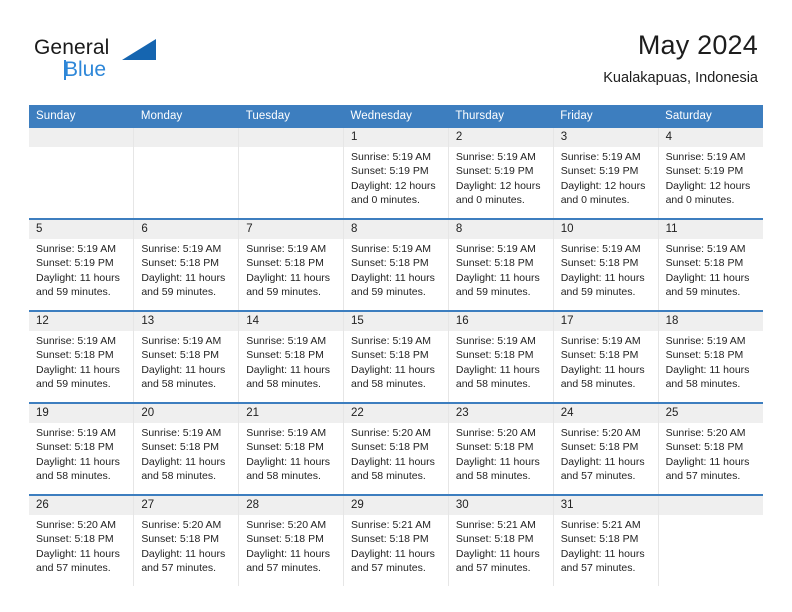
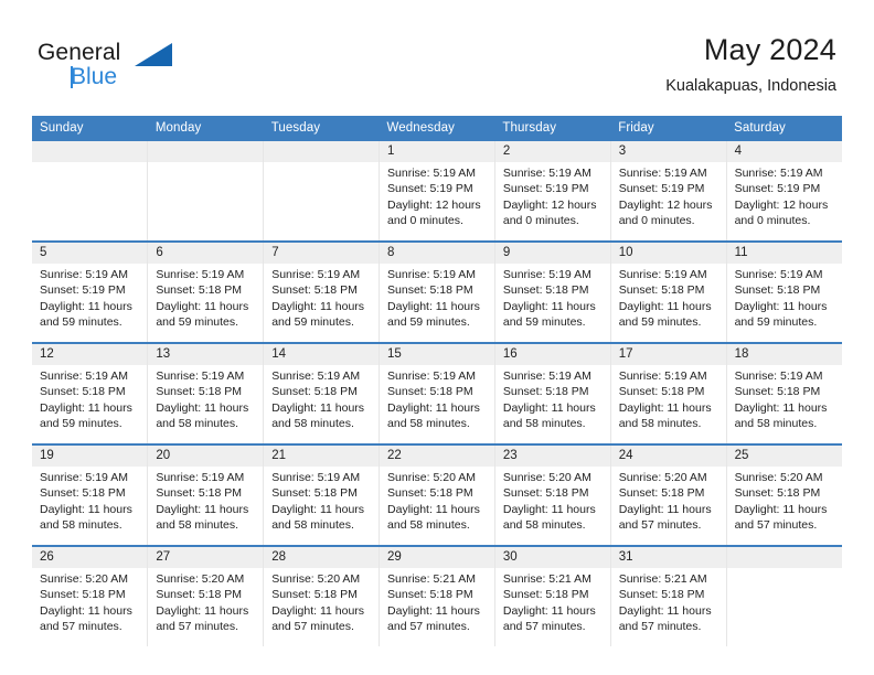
  General
  Blue
  May 2024
  Kualakapuas, Indonesia
  Sunday	Monday	Tuesday	Wednesday	Thursday	Friday	Saturday
  			1Sunrise: 5:19 AMSunset: 5:19 PMDaylight: 12 hours and 0 minutes.	2Sunrise: 5:19 AMSunset: 5:19 PMDaylight: 12 hours and 0 minutes.	3Sunrise: 5:19 AMSunset: 5:19 PMDaylight: 12 hours and 0 minutes.	4Sunrise: 5:19 AMSunset: 5:19 PMDaylight: 12 hours and 0 minutes.
- 5Sunrise: 5:19 AMSunset: 5:19 PMDaylight: 11 hours and 59 minutes.	6Sunrise: 5:19 AMSunset: 5:18 PMDaylight: 11 hours and 59 minutes.	7Sunrise: 5:19 AMSunset: 5:18 PMDaylight: 11 hours and 59 minutes.	8Sunrise: 5:19 AMSunset: 5:18 PMDaylight: 11 hours and 59 minutes.	8Sunrise: 5:19 AMSunset: 5:18 PMDaylight: 11 hours and 59 minutes.	10Sunrise: 5:19 AMSunset: 5:18 PMDaylight: 11 hours and 59 minutes.	11Sunrise: 5:19 AMSunset: 5:18 PMDaylight: 11 hours and 59 minutes.
+ 5Sunrise: 5:19 AMSunset: 5:19 PMDaylight: 11 hours and 59 minutes.	6Sunrise: 5:19 AMSunset: 5:18 PMDaylight: 11 hours and 59 minutes.	7Sunrise: 5:19 AMSunset: 5:18 PMDaylight: 11 hours and 59 minutes.	8Sunrise: 5:19 AMSunset: 5:18 PMDaylight: 11 hours and 59 minutes.	9Sunrise: 5:19 AMSunset: 5:18 PMDaylight: 11 hours and 59 minutes.	10Sunrise: 5:19 AMSunset: 5:18 PMDaylight: 11 hours and 59 minutes.	11Sunrise: 5:19 AMSunset: 5:18 PMDaylight: 11 hours and 59 minutes.
  12Sunrise: 5:19 AMSunset: 5:18 PMDaylight: 11 hours and 59 minutes.	13Sunrise: 5:19 AMSunset: 5:18 PMDaylight: 11 hours and 58 minutes.	14Sunrise: 5:19 AMSunset: 5:18 PMDaylight: 11 hours and 58 minutes.	15Sunrise: 5:19 AMSunset: 5:18 PMDaylight: 11 hours and 58 minutes.	16Sunrise: 5:19 AMSunset: 5:18 PMDaylight: 11 hours and 58 minutes.	17Sunrise: 5:19 AMSunset: 5:18 PMDaylight: 11 hours and 58 minutes.	18Sunrise: 5:19 AMSunset: 5:18 PMDaylight: 11 hours and 58 minutes.
  19Sunrise: 5:19 AMSunset: 5:18 PMDaylight: 11 hours and 58 minutes.	20Sunrise: 5:19 AMSunset: 5:18 PMDaylight: 11 hours and 58 minutes.	21Sunrise: 5:19 AMSunset: 5:18 PMDaylight: 11 hours and 58 minutes.	22Sunrise: 5:20 AMSunset: 5:18 PMDaylight: 11 hours and 58 minutes.	23Sunrise: 5:20 AMSunset: 5:18 PMDaylight: 11 hours and 58 minutes.	24Sunrise: 5:20 AMSunset: 5:18 PMDaylight: 11 hours and 57 minutes.	25Sunrise: 5:20 AMSunset: 5:18 PMDaylight: 11 hours and 57 minutes.
  26Sunrise: 5:20 AMSunset: 5:18 PMDaylight: 11 hours and 57 minutes.	27Sunrise: 5:20 AMSunset: 5:18 PMDaylight: 11 hours and 57 minutes.	28Sunrise: 5:20 AMSunset: 5:18 PMDaylight: 11 hours and 57 minutes.	29Sunrise: 5:21 AMSunset: 5:18 PMDaylight: 11 hours and 57 minutes.	30Sunrise: 5:21 AMSunset: 5:18 PMDaylight: 11 hours and 57 minutes.	31Sunrise: 5:21 AMSunset: 5:18 PMDaylight: 11 hours and 57 minutes.
